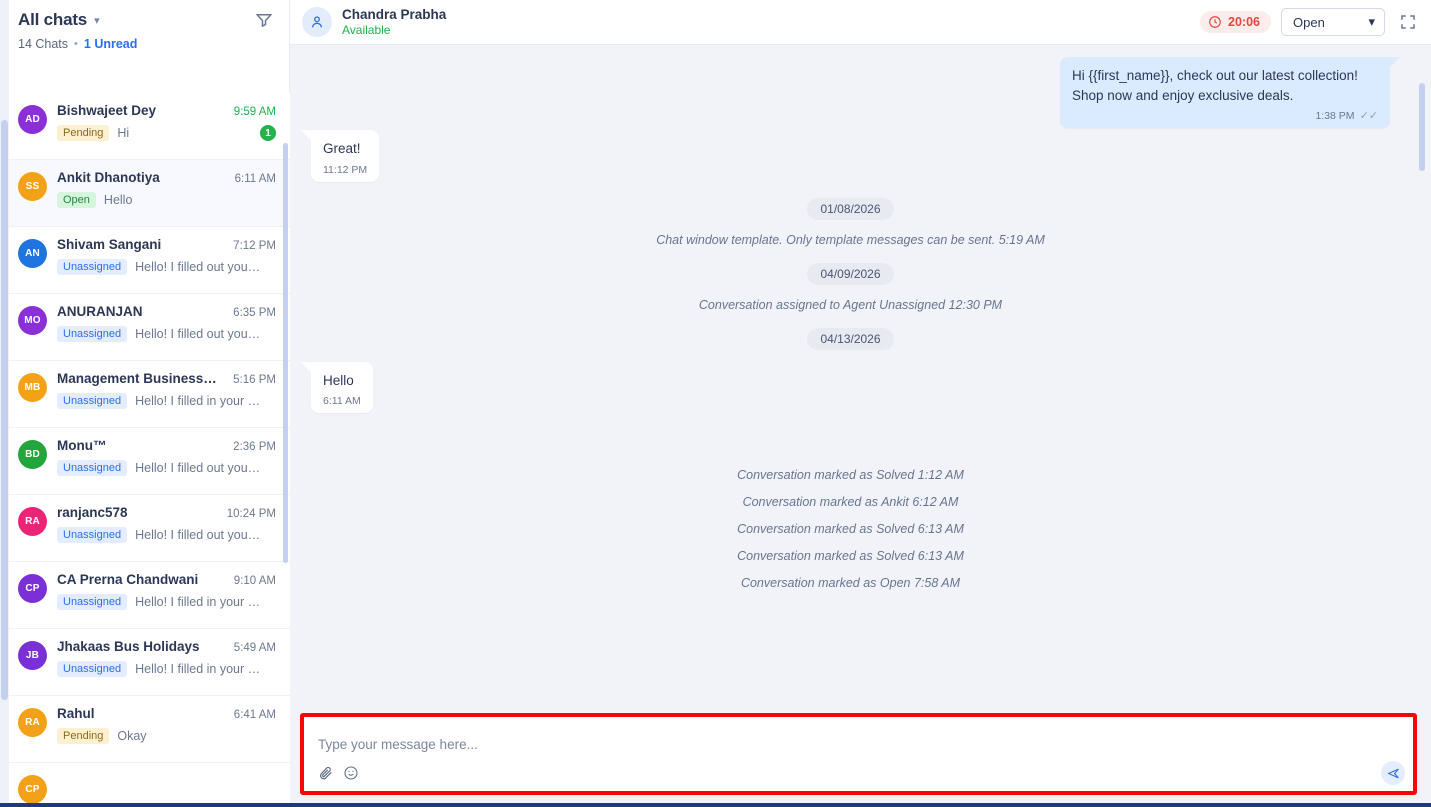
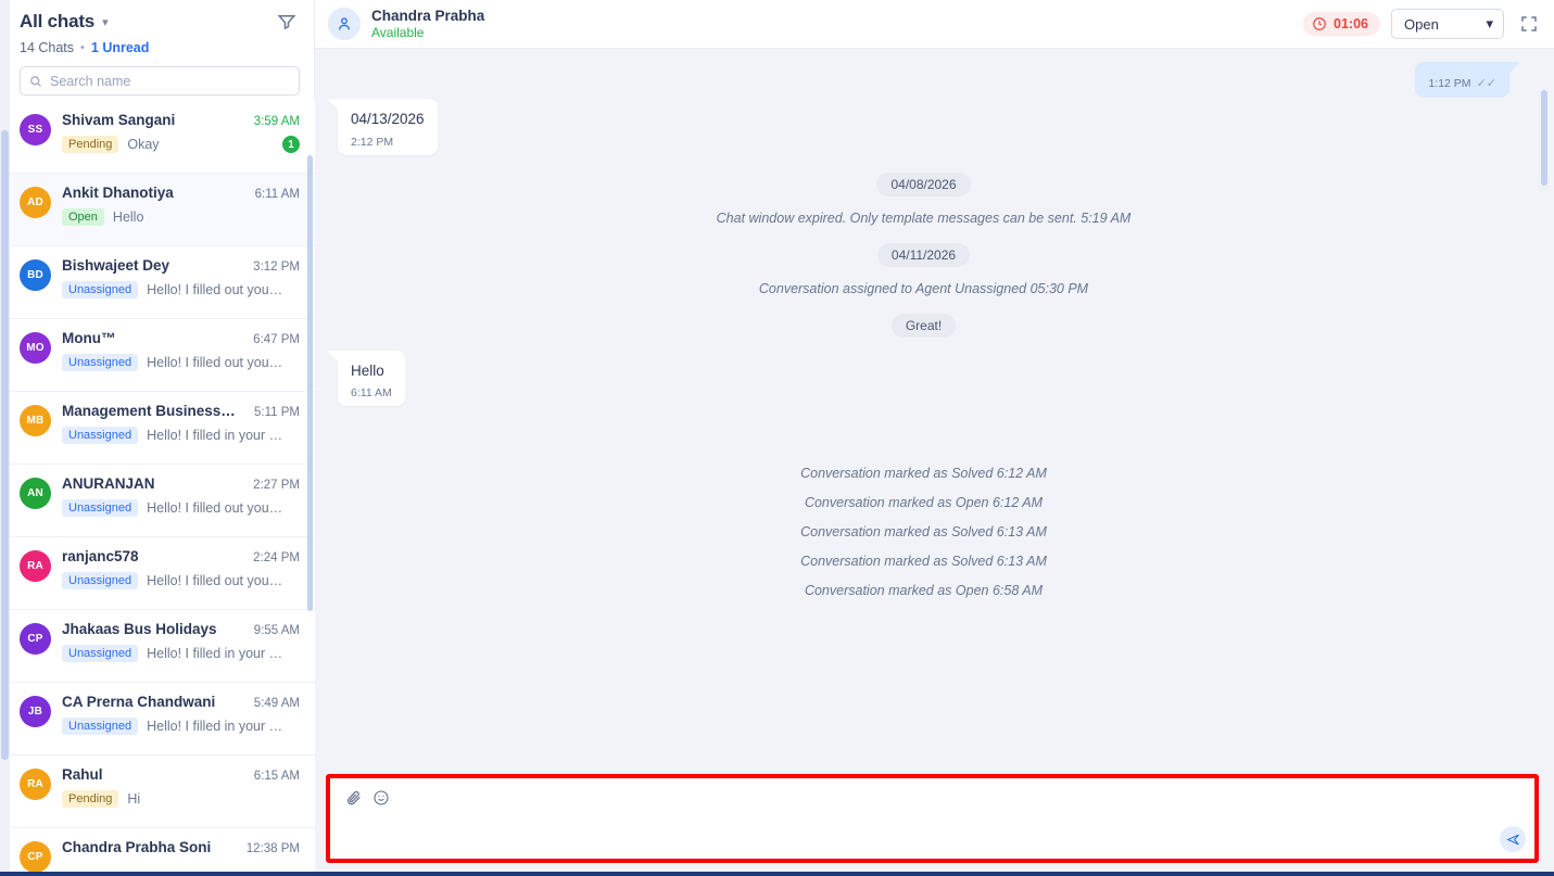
  All chats
  ▾
  14 Chats
  •
  1 Unread
+ Search name
- AD
+ SS
- Bishwajeet Dey
+ Shivam Sangani
- 9:59 AM
+ 3:59 AM
  Pending
- Hi
+ Okay
  1
- SS
+ AD
  Ankit Dhanotiya
  6:11 AM
  Open
  Hello
- AN
+ BD
- Shivam Sangani
+ Bishwajeet Dey
- 7:12 PM
+ 3:12 PM
  Unassigned
  Hello! I filled out you…
  MO
- ANURANJAN
+ Monu™
- 6:35 PM
+ 6:47 PM
  Unassigned
  Hello! I filled out you…
  MB
  Management Business f
- 5:16 PM
+ 5:11 PM
  Unassigned
  Hello! I filled in your …
- BD
+ AN
- Monu™
+ ANURANJAN
- 2:36 PM
+ 2:27 PM
  Unassigned
  Hello! I filled out you…
  RA
  ranjanc578
- 10:24 PM
+ 2:24 PM
  Unassigned
  Hello! I filled out you…
  CP
- CA Prerna Chandwani
+ Jhakaas Bus Holidays
- 9:10 AM
+ 9:55 AM
  Unassigned
  Hello! I filled in your …
  JB
- Jhakaas Bus Holidays
+ CA Prerna Chandwani
  5:49 AM
  Unassigned
  Hello! I filled in your …
  RA
  Rahul
- 6:41 AM
+ 6:15 AM
  Pending
- Okay
+ Hi
  CP
+ Chandra Prabha Soni
+ 12:38 PM
  Chandra Prabha
  Available
- 20:06
+ 01:06
  Open
  ▾
- Hi {{first_name}}, check out our latest collection! Shop now and enjoy exclusive deals.
- 1:38 PM
+ 1:12 PM
  ✓✓
- Great!
+ 04/13/2026
- 11:12 PM
+ 2:12 PM
- 01/08/2026
+ 04/08/2026
- Chat window template. Only template messages can be sent. 5:19 AM
+ Chat window expired. Only template messages can be sent. 5:19 AM
- 04/09/2026
+ 04/11/2026
- Conversation assigned to Agent Unassigned 12:30 PM
+ Conversation assigned to Agent Unassigned 05:30 PM
- 04/13/2026
+ Great!
  Hello
  6:11 AM
- Conversation marked as Solved 1:12 AM
+ Conversation marked as Solved 6:12 AM
- Conversation marked as Ankit 6:12 AM
+ Conversation marked as Open 6:12 AM
  Conversation marked as Solved 6:13 AM
  Conversation marked as Solved 6:13 AM
- Conversation marked as Open 7:58 AM
+ Conversation marked as Open 6:58 AM
- Type your message here...
